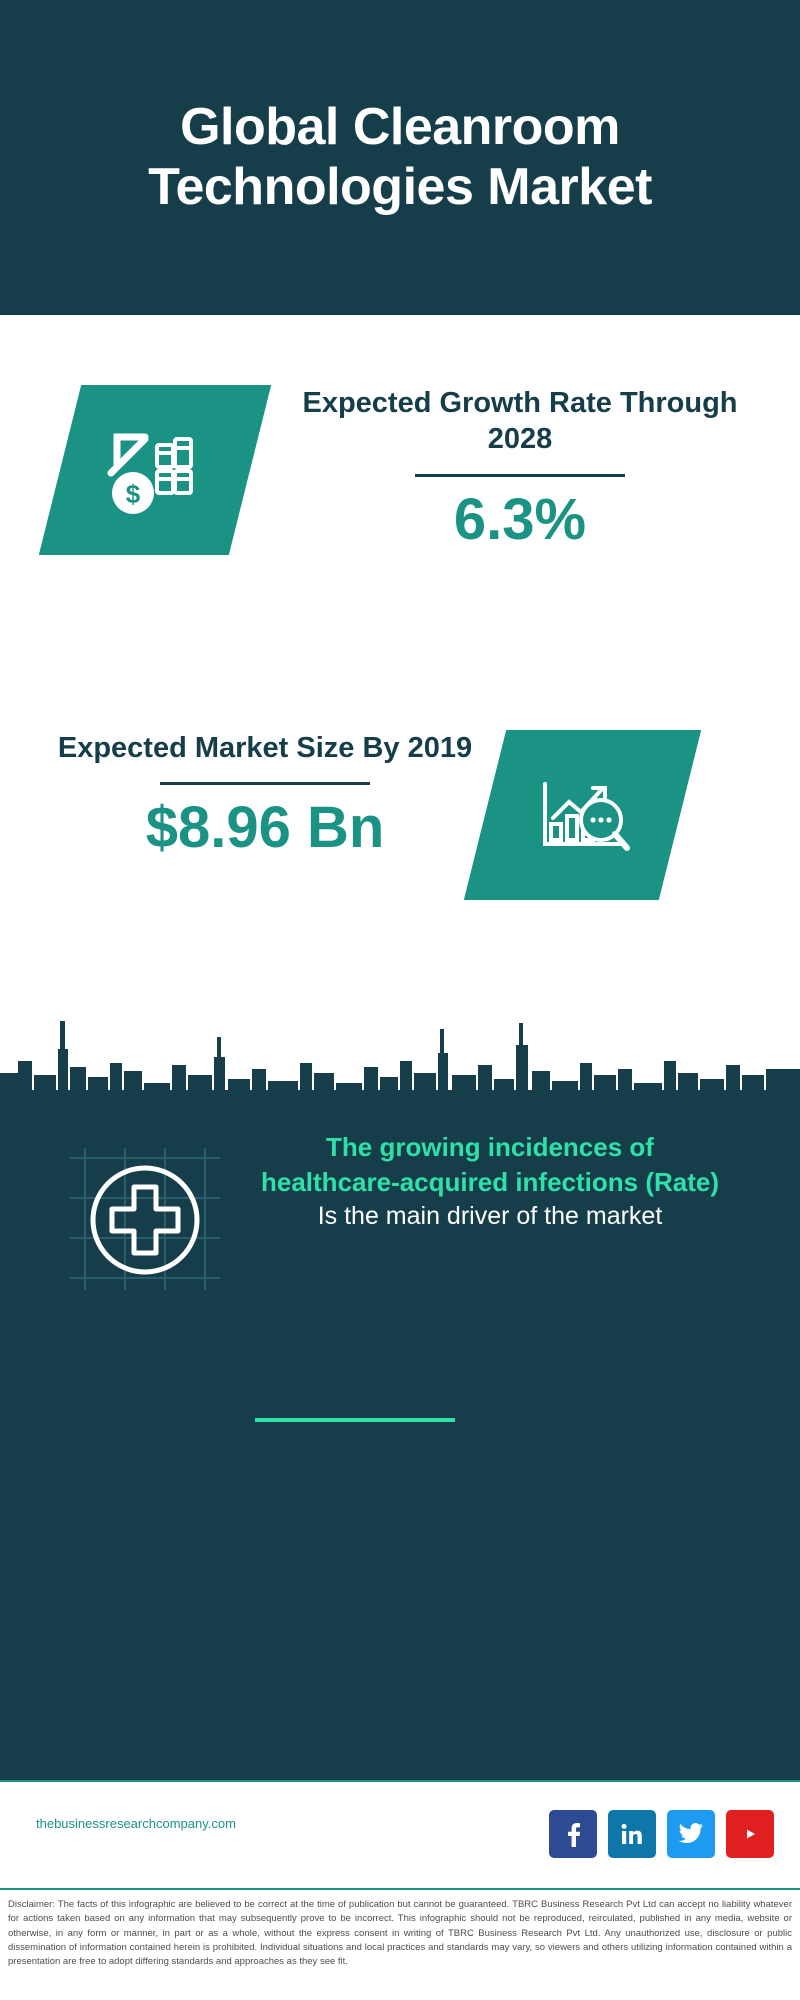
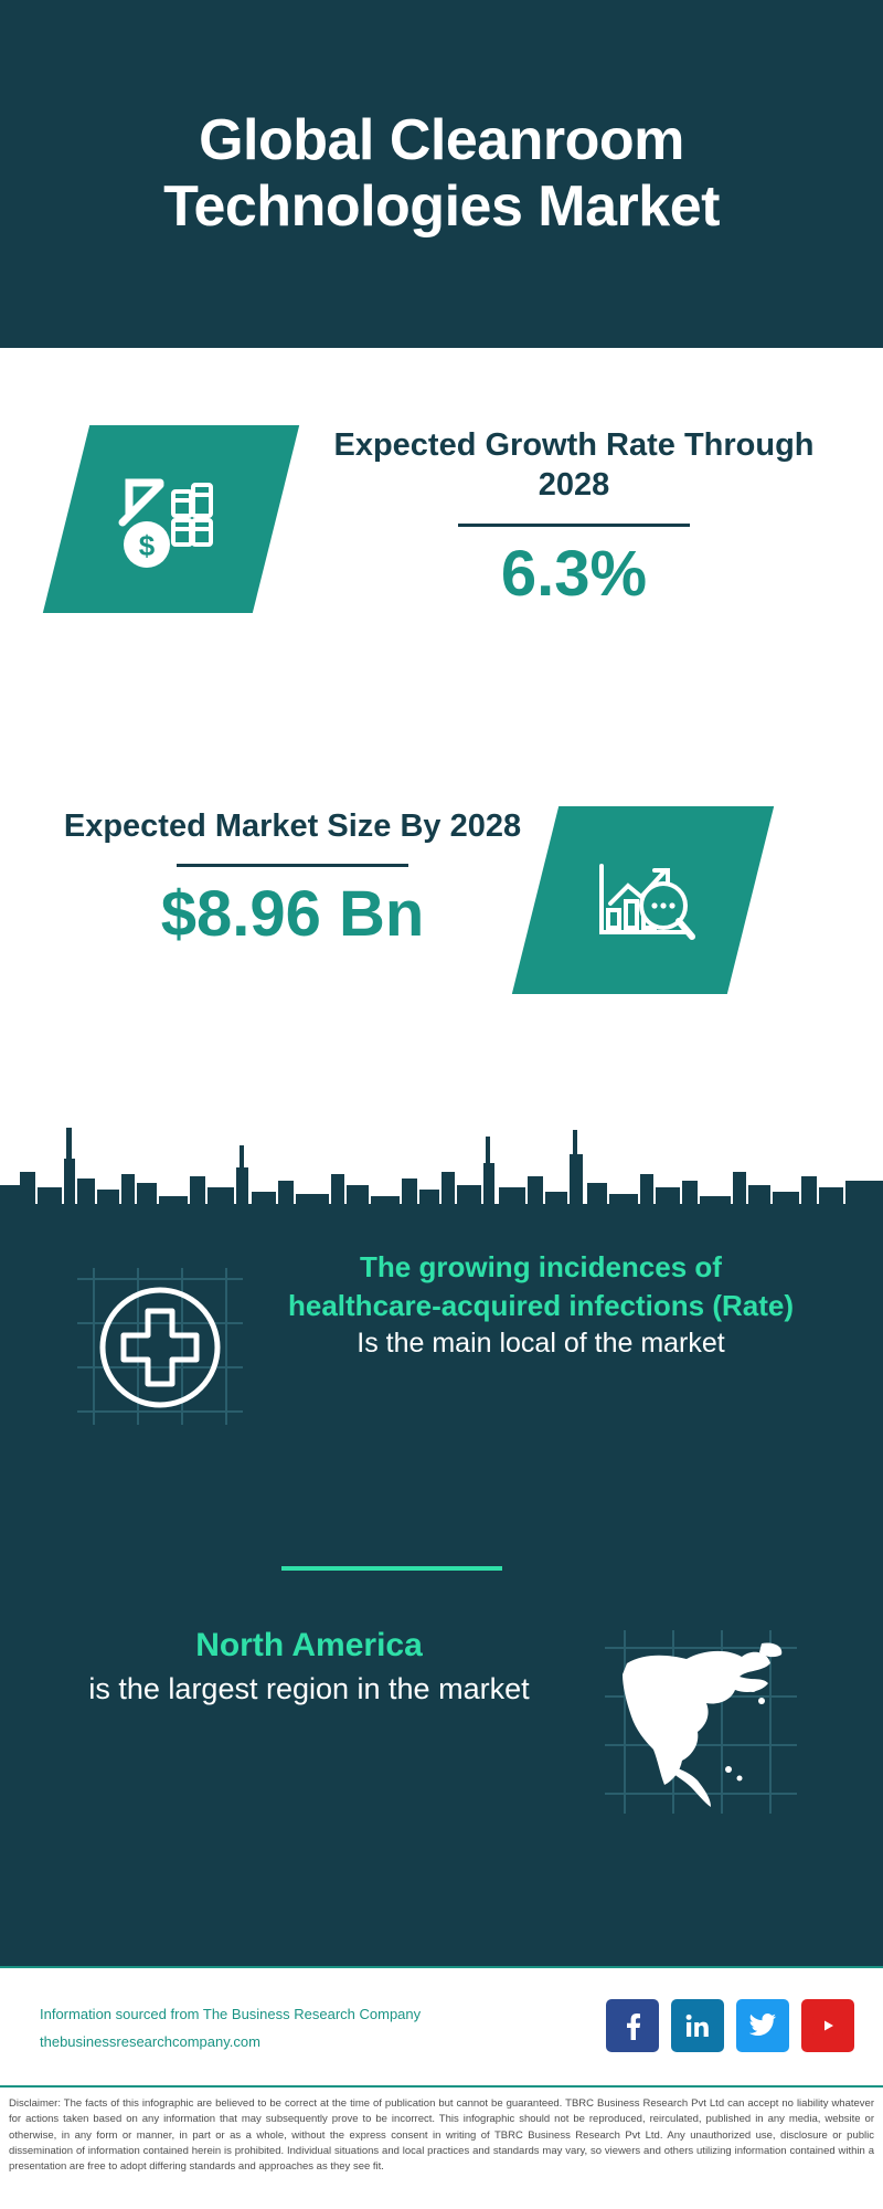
  Global Cleanroom Technologies Market
  Expected Growth Rate Through 2028
  6.3%
- Expected Market Size By 2019
+ Expected Market Size By 2028
  $8.96 Bn
  The growing incidences of healthcare-acquired infections (Rate)
- Is the main driver of the market
+ Is the main local of the market
+ North America
+ is the largest region in the market
+ Information sourced from The Business Research Company
  thebusinessresearchcompany.com
  Disclaimer: The facts of this infographic are believed to be correct at the time of publication but cannot be guaranteed. TBRC Business Research Pvt Ltd can accept no liability whatever for actions taken based on any information that may subsequently prove to be incorrect. This infographic should not be reproduced, reirculated, published in any media, website or otherwise, in any form or manner, in part or as a whole, without the express consent in writing of TBRC Business Research Pvt Ltd. Any unauthorized use, disclosure or public dissemination of information contained herein is prohibited. Individual situations and local practices and standards may vary, so viewers and others utilizing information contained within a presentation are free to adopt differing standards and approaches as they see fit.
